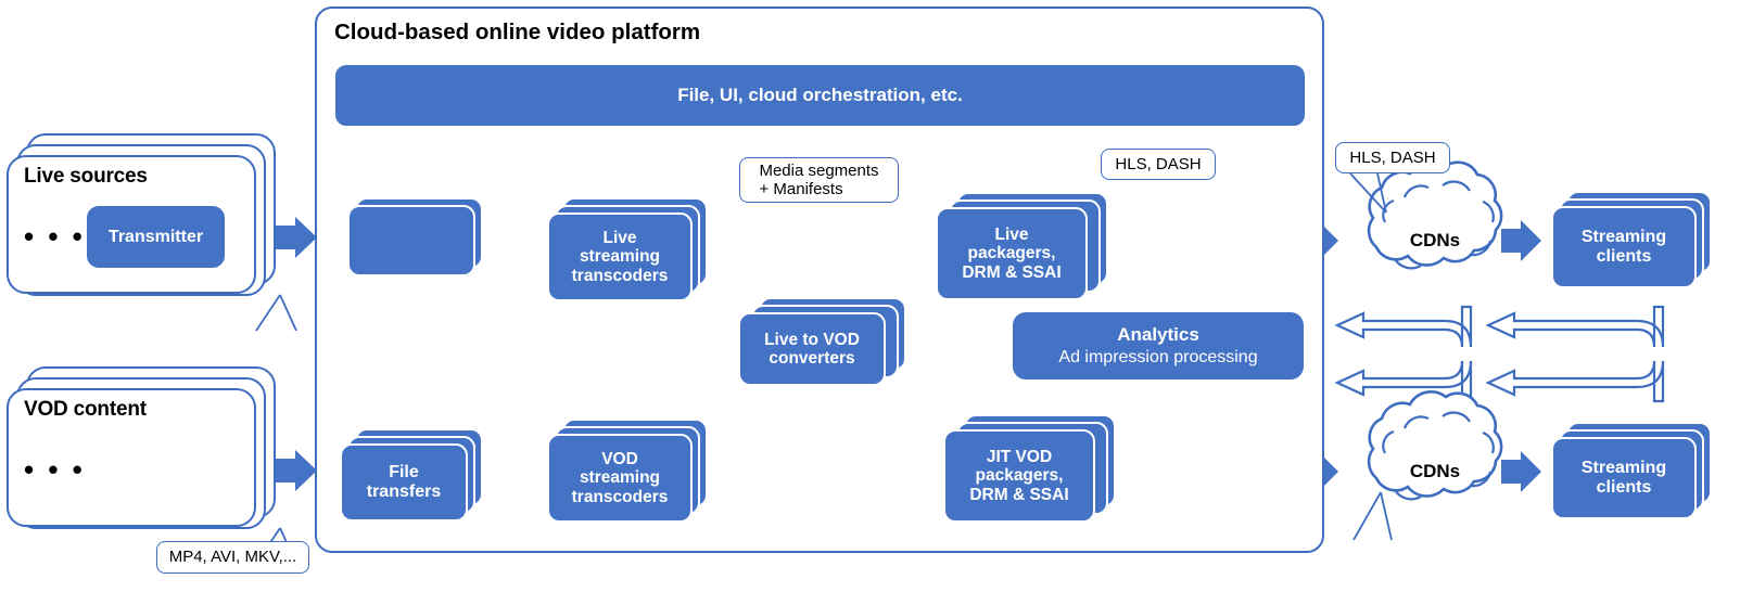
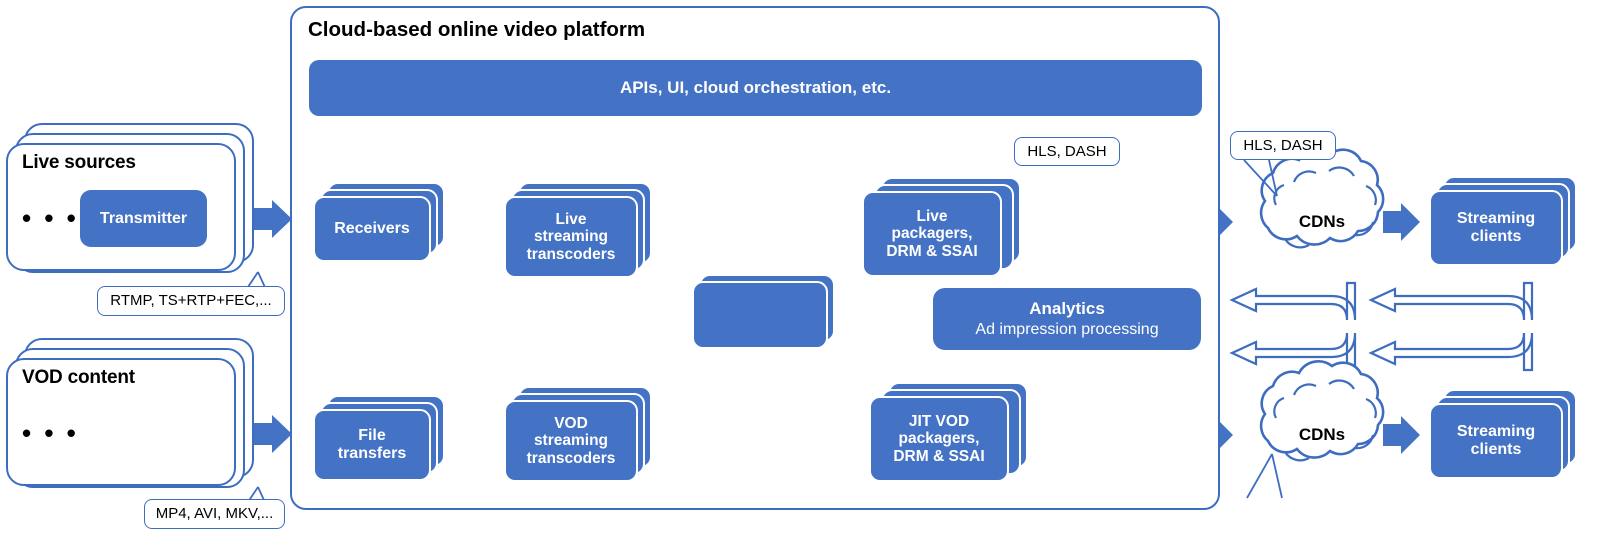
  Live sources
  • • •
  Transmitter
  VOD content
  • • •
+ RTMP, TS+RTP+FEC,...
  MP4, AVI, MKV,...
  Cloud-based online video platform
- File, UI, cloud orchestration, etc.
+ APIs, UI, cloud orchestration, etc.
+ Receivers
  Live
  streaming
  transcoders
- Media segments
- + Manifests
  Live
  packagers,
  DRM & SSAI
  HLS, DASH
- Live to VOD
- converters
  Analytics
  Ad impression processing
  File
  transfers
  VOD
  streaming
  transcoders
  JIT VOD
  packagers,
  DRM & SSAI
  CDNs
  HLS, DASH
  CDNs
  Streaming
  clients
  Streaming
  clients
